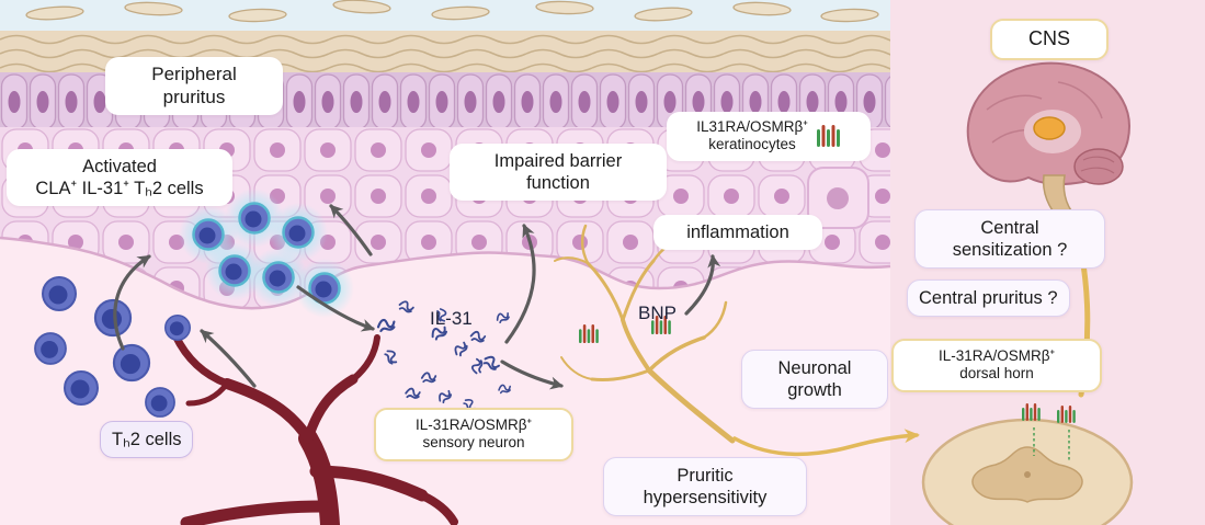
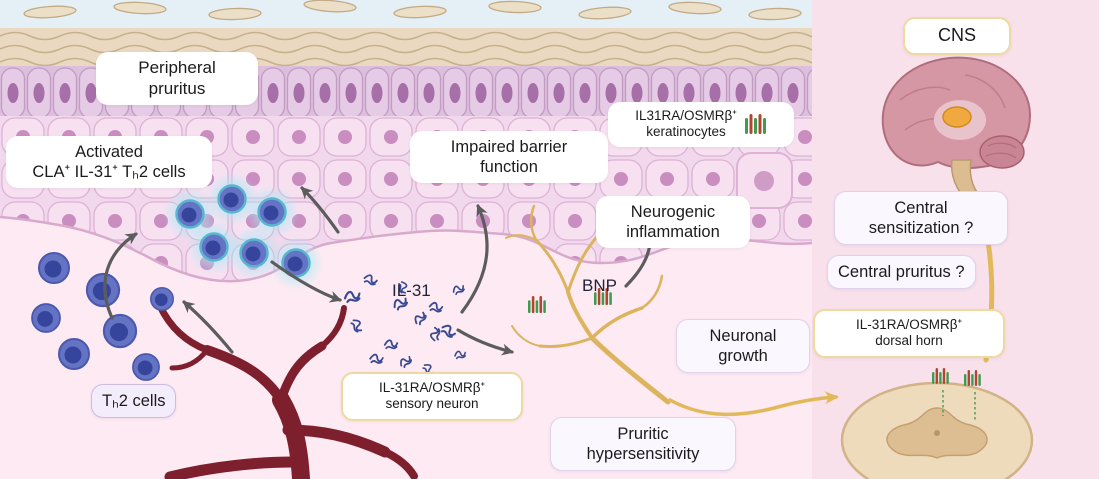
  Peripheral
  pruritus
  Activated
  CLA⁺ IL-31⁺ Tₕ2 cells
  Impaired barrier
  function
  IL31RA/OSMRβ⁺
  keratinocytes
+ Neurogenic
  inflammation
  IL-31
  BNP
  Neuronal
  growth
  Tₕ2 cells
  IL-31RA/OSMRβ⁺
  sensory neuron
  Pruritic
  hypersensitivity
  CNS
  Central
  sensitization ?
  Central pruritus ?
  IL-31RA/OSMRβ⁺
  dorsal horn
